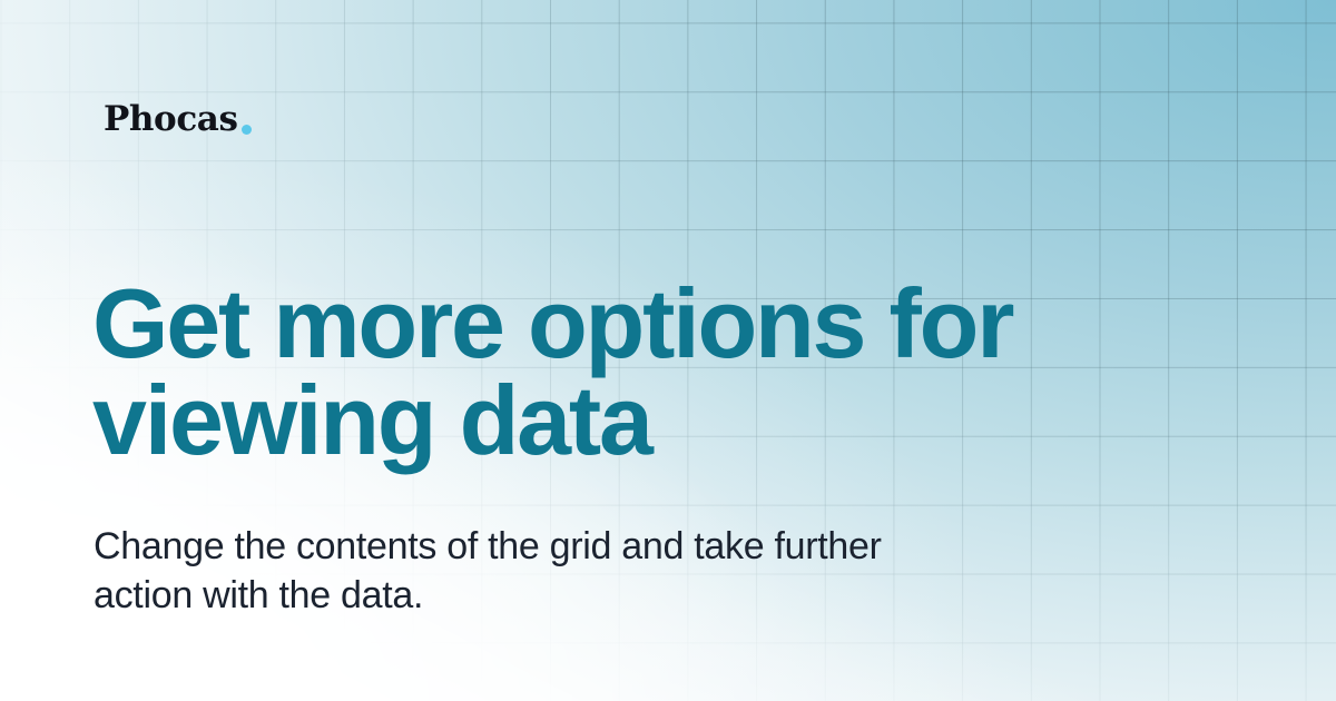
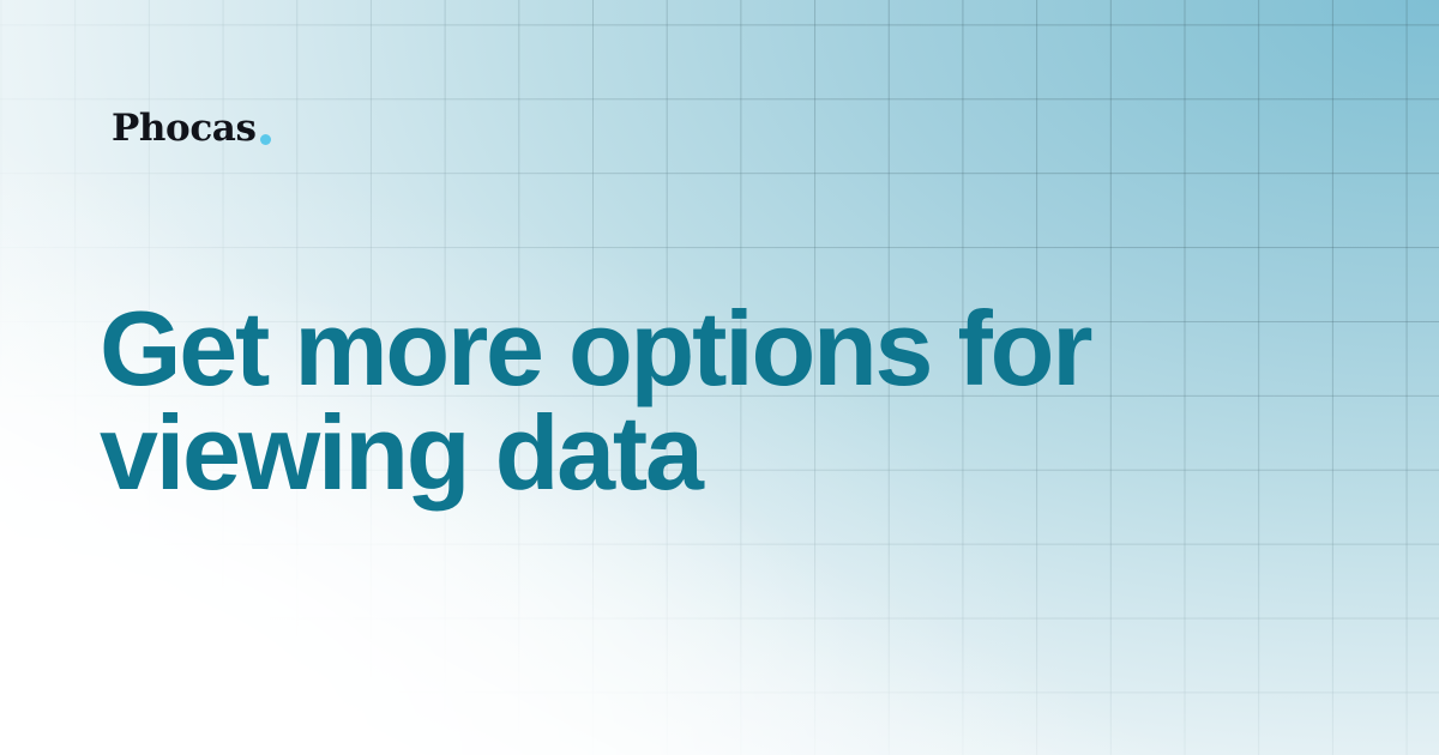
  Phocas
  Get more options for
  viewing data
- Change the contents of the grid and take further
- action with the data.
